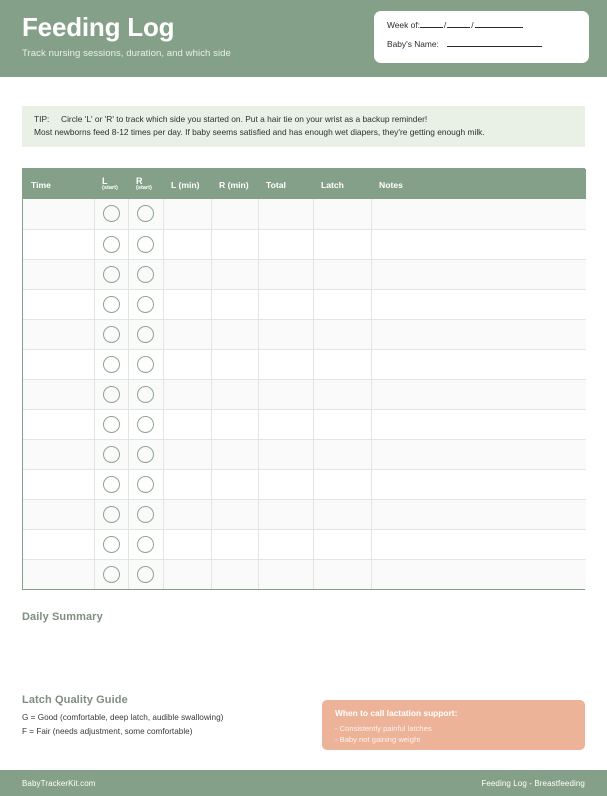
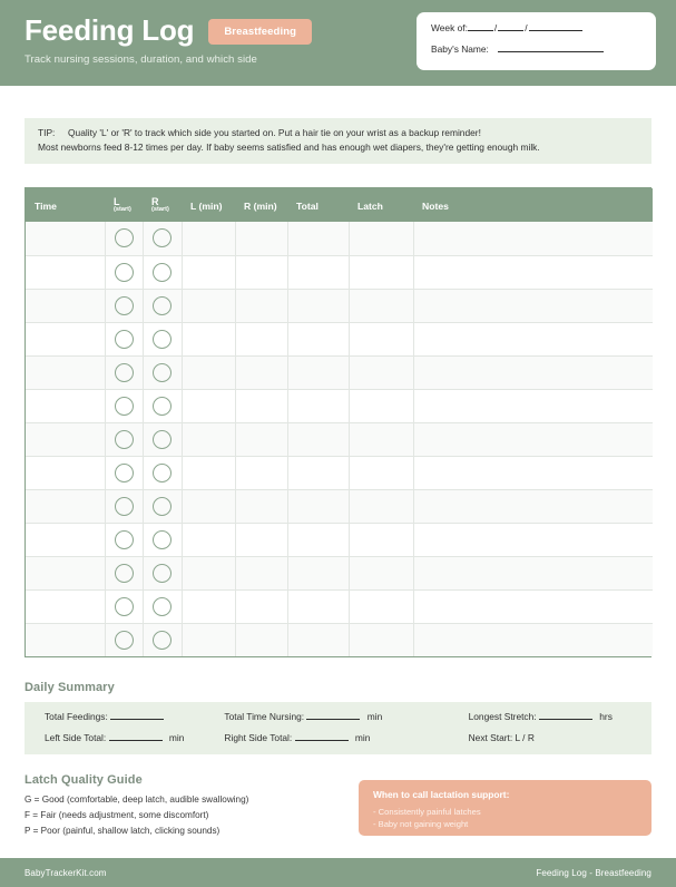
  Feeding Log
+ Breastfeeding
  Track nursing sessions, duration, and which side
  Week of:
  /
  /
  Baby's Name:
- TIP: Circle 'L' or 'R' to track which side you started on. Put a hair tie on your wrist as a backup reminder!
+ TIP: Quality 'L' or 'R' to track which side you started on. Put a hair tie on your wrist as a backup reminder!
  Most newborns feed 8-12 times per day. If baby seems satisfied and has enough wet diapers, they're getting enough milk.
  Time	L	R	L (min)	R (min)	Total	Latch	Notes
  Daily Summary
+ Total Feedings:
+ Total Time Nursing: min
+ Longest Stretch: hrs
+ Left Side Total: min
+ Right Side Total: min
+ Next Start: L / R
  Latch Quality Guide
  G = Good (comfortable, deep latch, audible swallowing)
- F = Fair (needs adjustment, some comfortable)
+ F = Fair (needs adjustment, some discomfort)
+ P = Poor (painful, shallow latch, clicking sounds)
  When to call lactation support:
  - Consistently painful latches
  - Baby not gaining weight
  BabyTrackerKit.com
  Feeding Log - Breastfeeding
